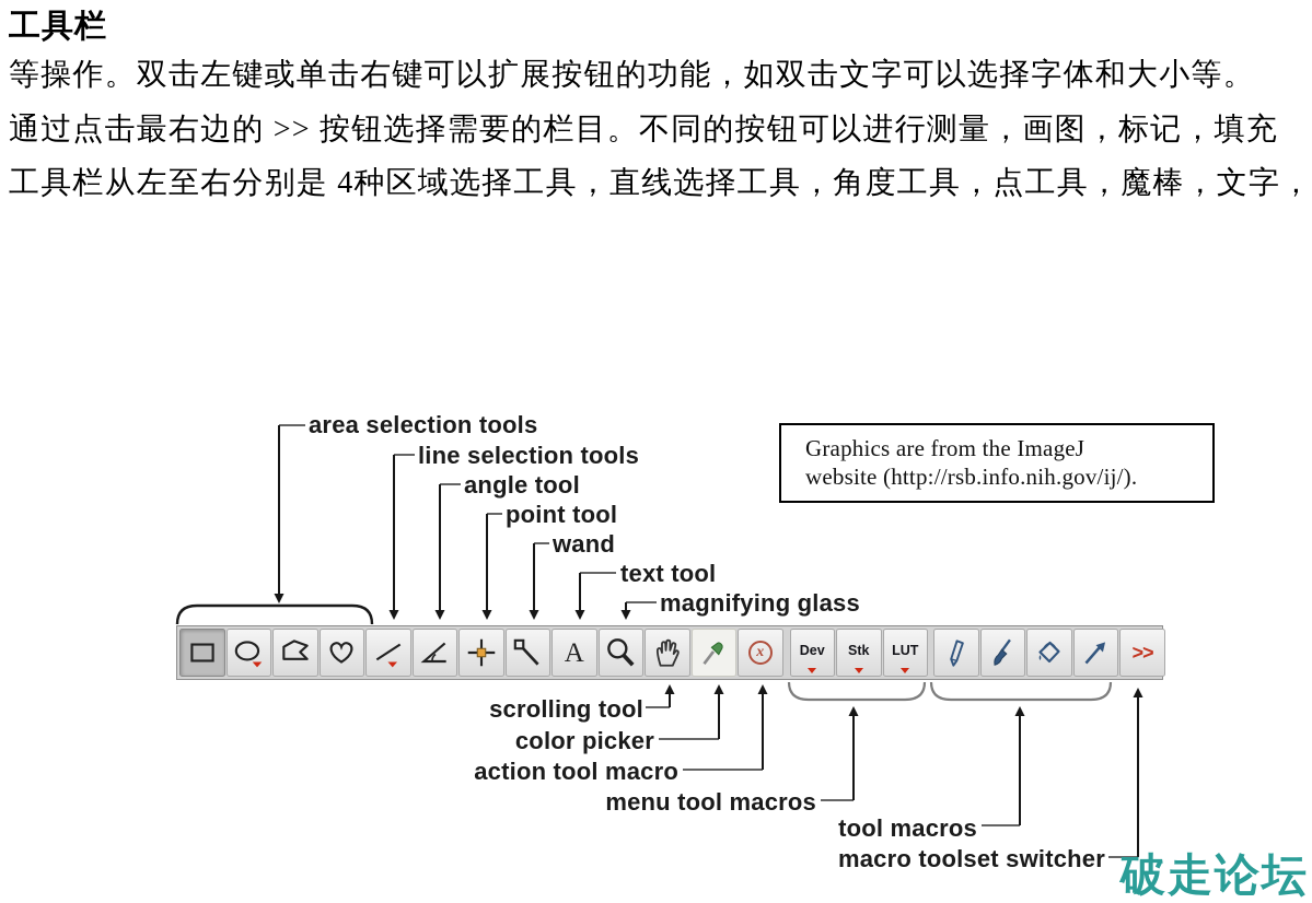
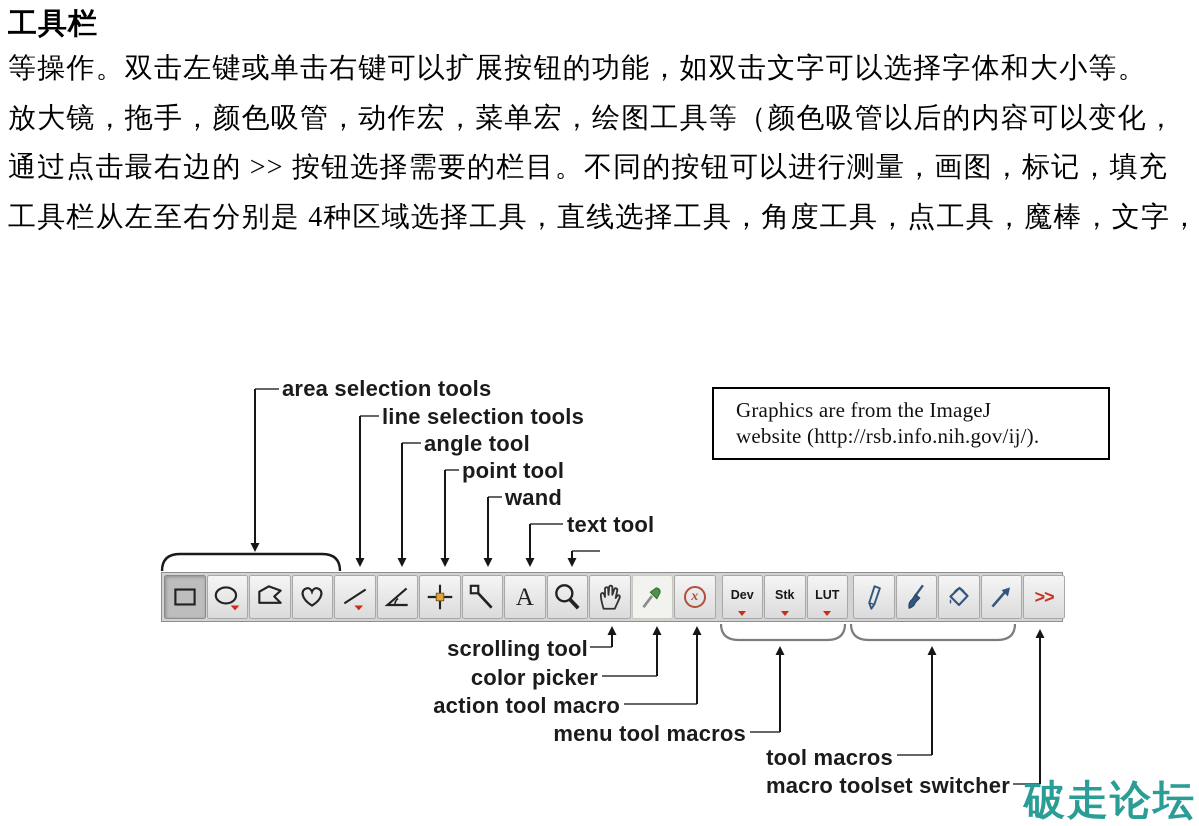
  工具栏
  等操作。双击左键或单击右键可以扩展按钮的功能，如双击文字可以选择字体和大小等。
+ 放大镜，拖手，颜色吸管，动作宏，菜单宏，绘图工具等（颜色吸管以后的内容可以变化，
  通过点击最右边的 >> 按钮选择需要的栏目。不同的按钮可以进行测量，画图，标记，填充
  工具栏从左至右分别是 4种区域选择工具，直线选择工具，角度工具，点工具，魔棒，文字，
  Graphics are from the ImageJ
  website (http://rsb.info.nih.gov/ij/).
  area selection tools
  line selection tools
  angle tool
  point tool
  wand
  text tool
- magnifying glass
  scrolling tool
  color picker
  action tool macro
  menu tool macros
  tool macros
  macro toolset switcher
  A
  x
  Dev
  Stk
  LUT
  >>
  破走论坛
